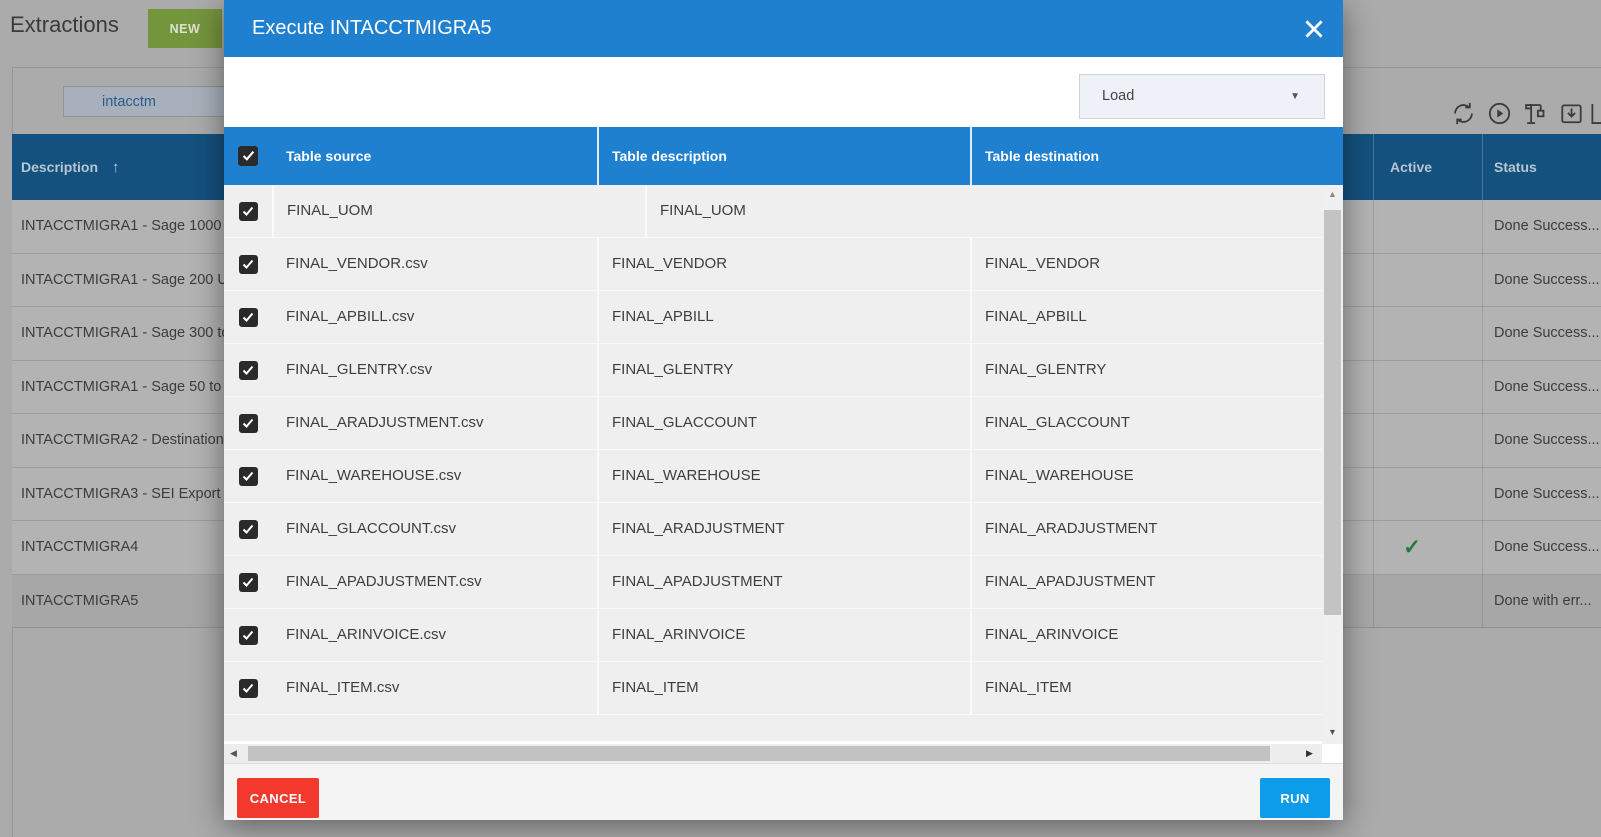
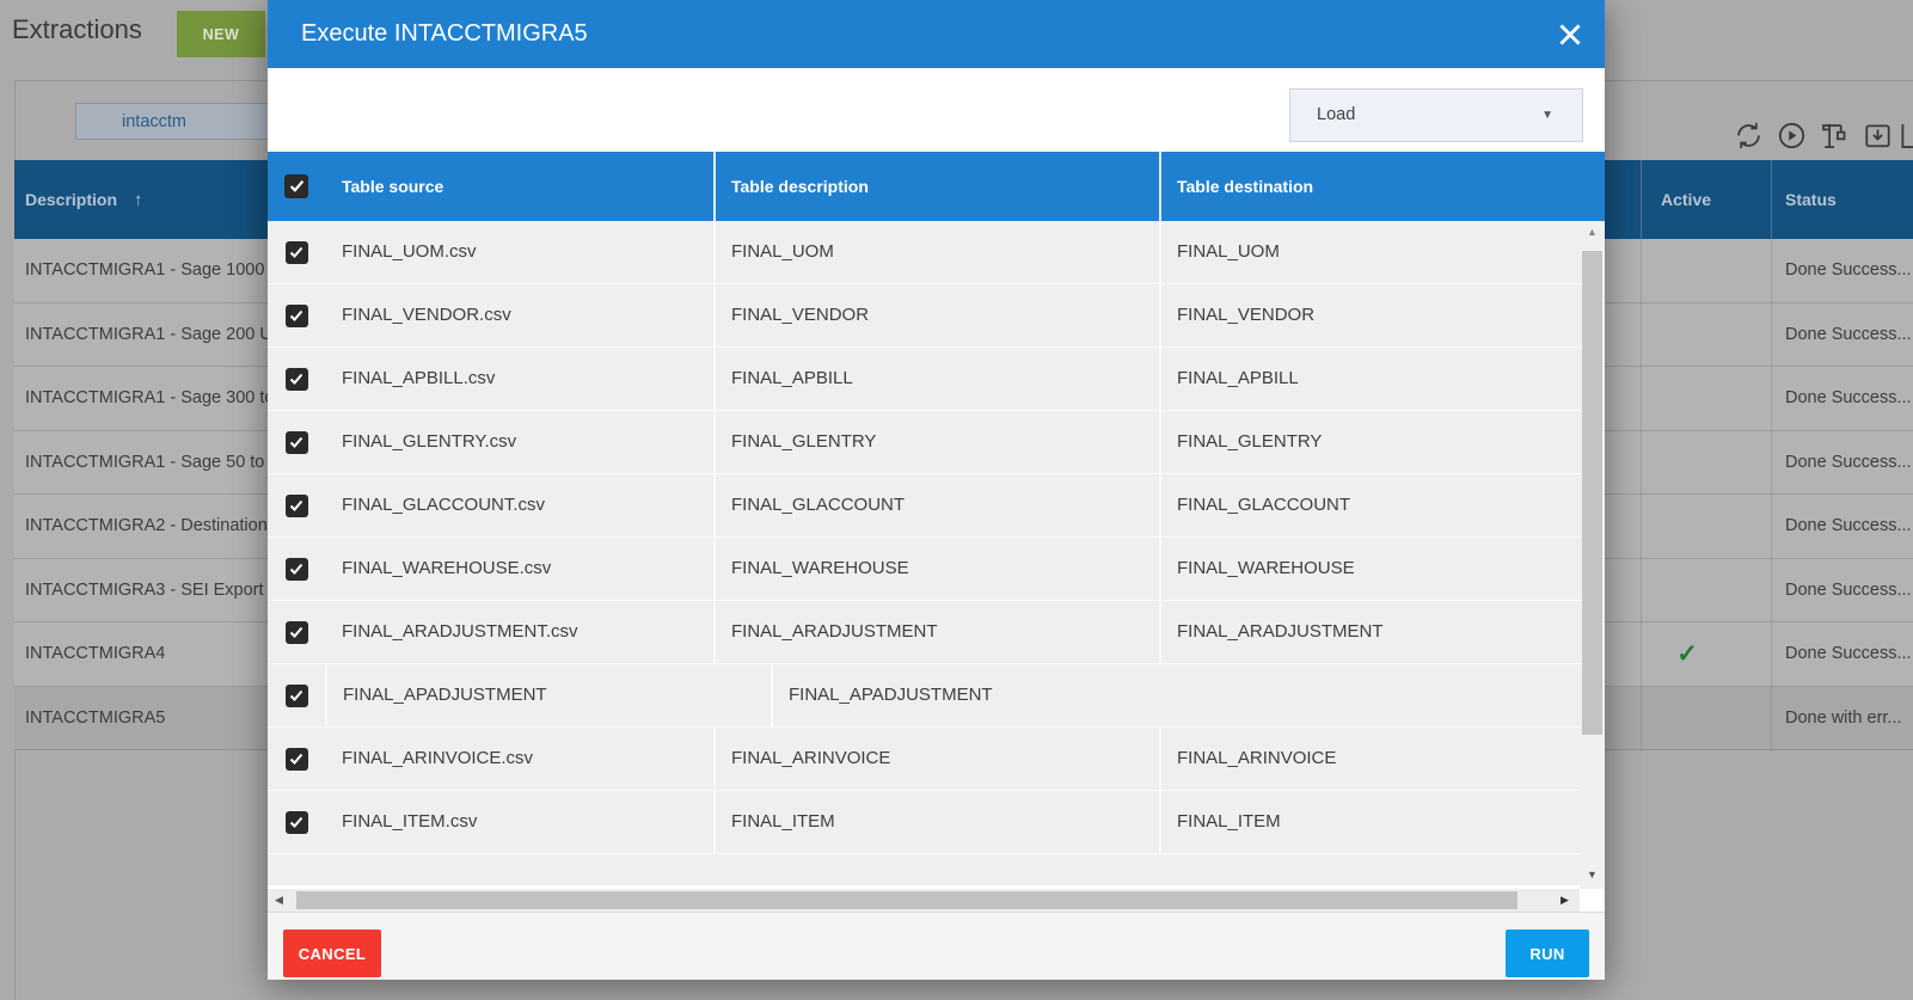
  Extractions
  NEW
  intacctm
  Description ↑
  Active
  Status
  INTACCTMIGRA1 - Sage 1000
  Done Success...
  INTACCTMIGRA1 - Sage 200 U
  Done Success...
  INTACCTMIGRA1 - Sage 300 t
  Done Success...
  INTACCTMIGRA1 - Sage 50 to
  Done Success...
  INTACCTMIGRA2 - Destination
  Done Success...
  INTACCTMIGRA3 - SEI Export
  Done Success...
  INTACCTMIGRA4
  ✓
  Done Success...
  INTACCTMIGRA5
  Done with err...
  Execute INTACCTMIGRA5
  Load
  ▼
  Table source
  Table description
  Table destination
+ FINAL_UOM.csv
  FINAL_UOM
  FINAL_UOM
  FINAL_VENDOR.csv
  FINAL_VENDOR
  FINAL_VENDOR
  FINAL_APBILL.csv
  FINAL_APBILL
  FINAL_APBILL
  FINAL_GLENTRY.csv
  FINAL_GLENTRY
  FINAL_GLENTRY
- FINAL_ARADJUSTMENT.csv
+ FINAL_GLACCOUNT.csv
  FINAL_GLACCOUNT
  FINAL_GLACCOUNT
  FINAL_WAREHOUSE.csv
  FINAL_WAREHOUSE
  FINAL_WAREHOUSE
- FINAL_GLACCOUNT.csv
+ FINAL_ARADJUSTMENT.csv
  FINAL_ARADJUSTMENT
  FINAL_ARADJUSTMENT
- FINAL_APADJUSTMENT.csv
  FINAL_APADJUSTMENT
  FINAL_APADJUSTMENT
  FINAL_ARINVOICE.csv
  FINAL_ARINVOICE
  FINAL_ARINVOICE
  FINAL_ITEM.csv
  FINAL_ITEM
  FINAL_ITEM
  ▲
  ▼
  ◀
  ▶
  CANCEL
  RUN
